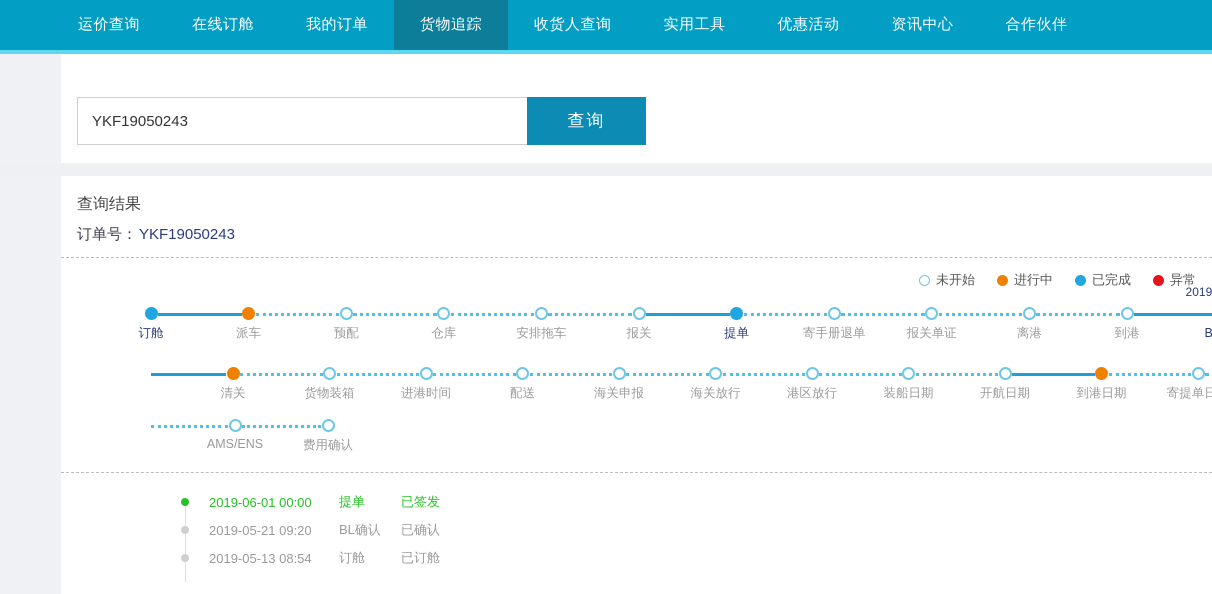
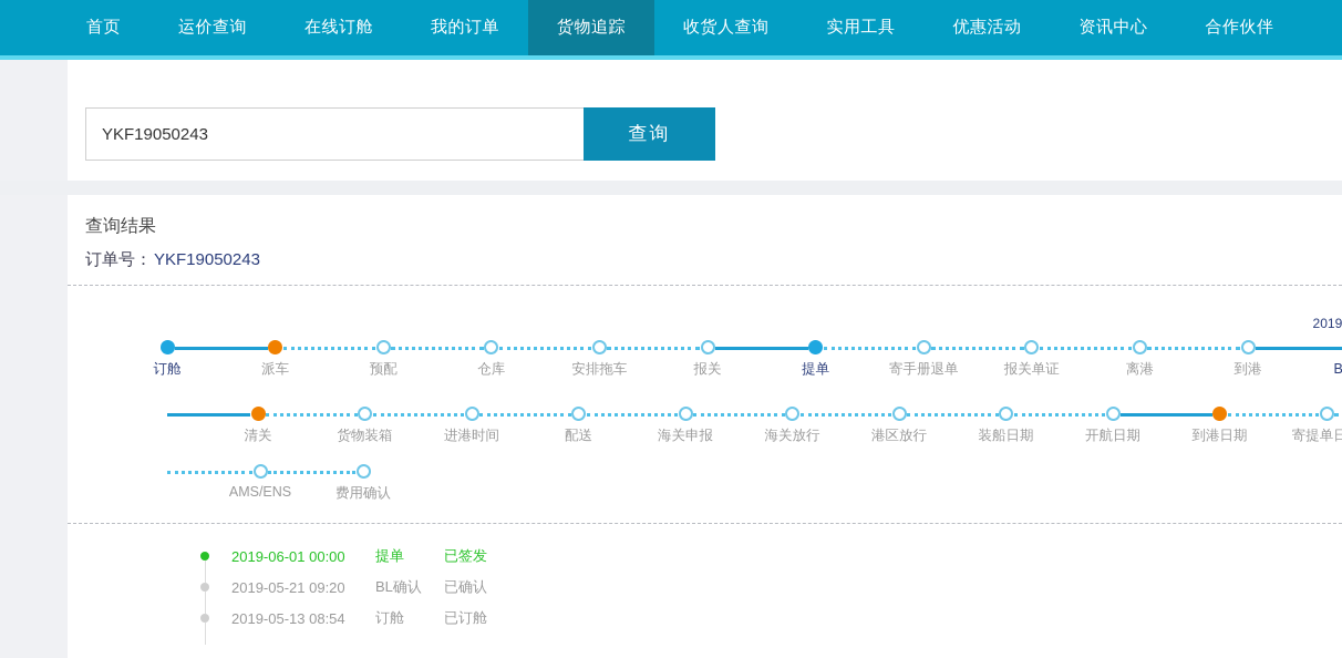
+ 首页
  运价查询
  在线订舱
  我的订单
  货物追踪
  收货人查询
  实用工具
  优惠活动
  资讯中心
  合作伙伴
  YKF19050243
  查询
  查询结果
  订单号：YKF19050243
- 未开始
- 进行中
- 已完成
- 异常
  订舱
  派车
  预配
  仓库
  安排拖车
  报关
  提单
  寄手册退单
  报关单证
  离港
  到港
  清关
  货物装箱
  进港时间
  配送
  海关申报
  海关放行
  港区放行
  装船日期
  开航日期
  到港日期
  寄提单日
  AMS/ENS
  费用确认
  2019-06-01 00:00
  提单
  已签发
  2019-05-21 09:20
  BL确认
  已确认
  2019-05-13 08:54
  订舱
  已订舱
